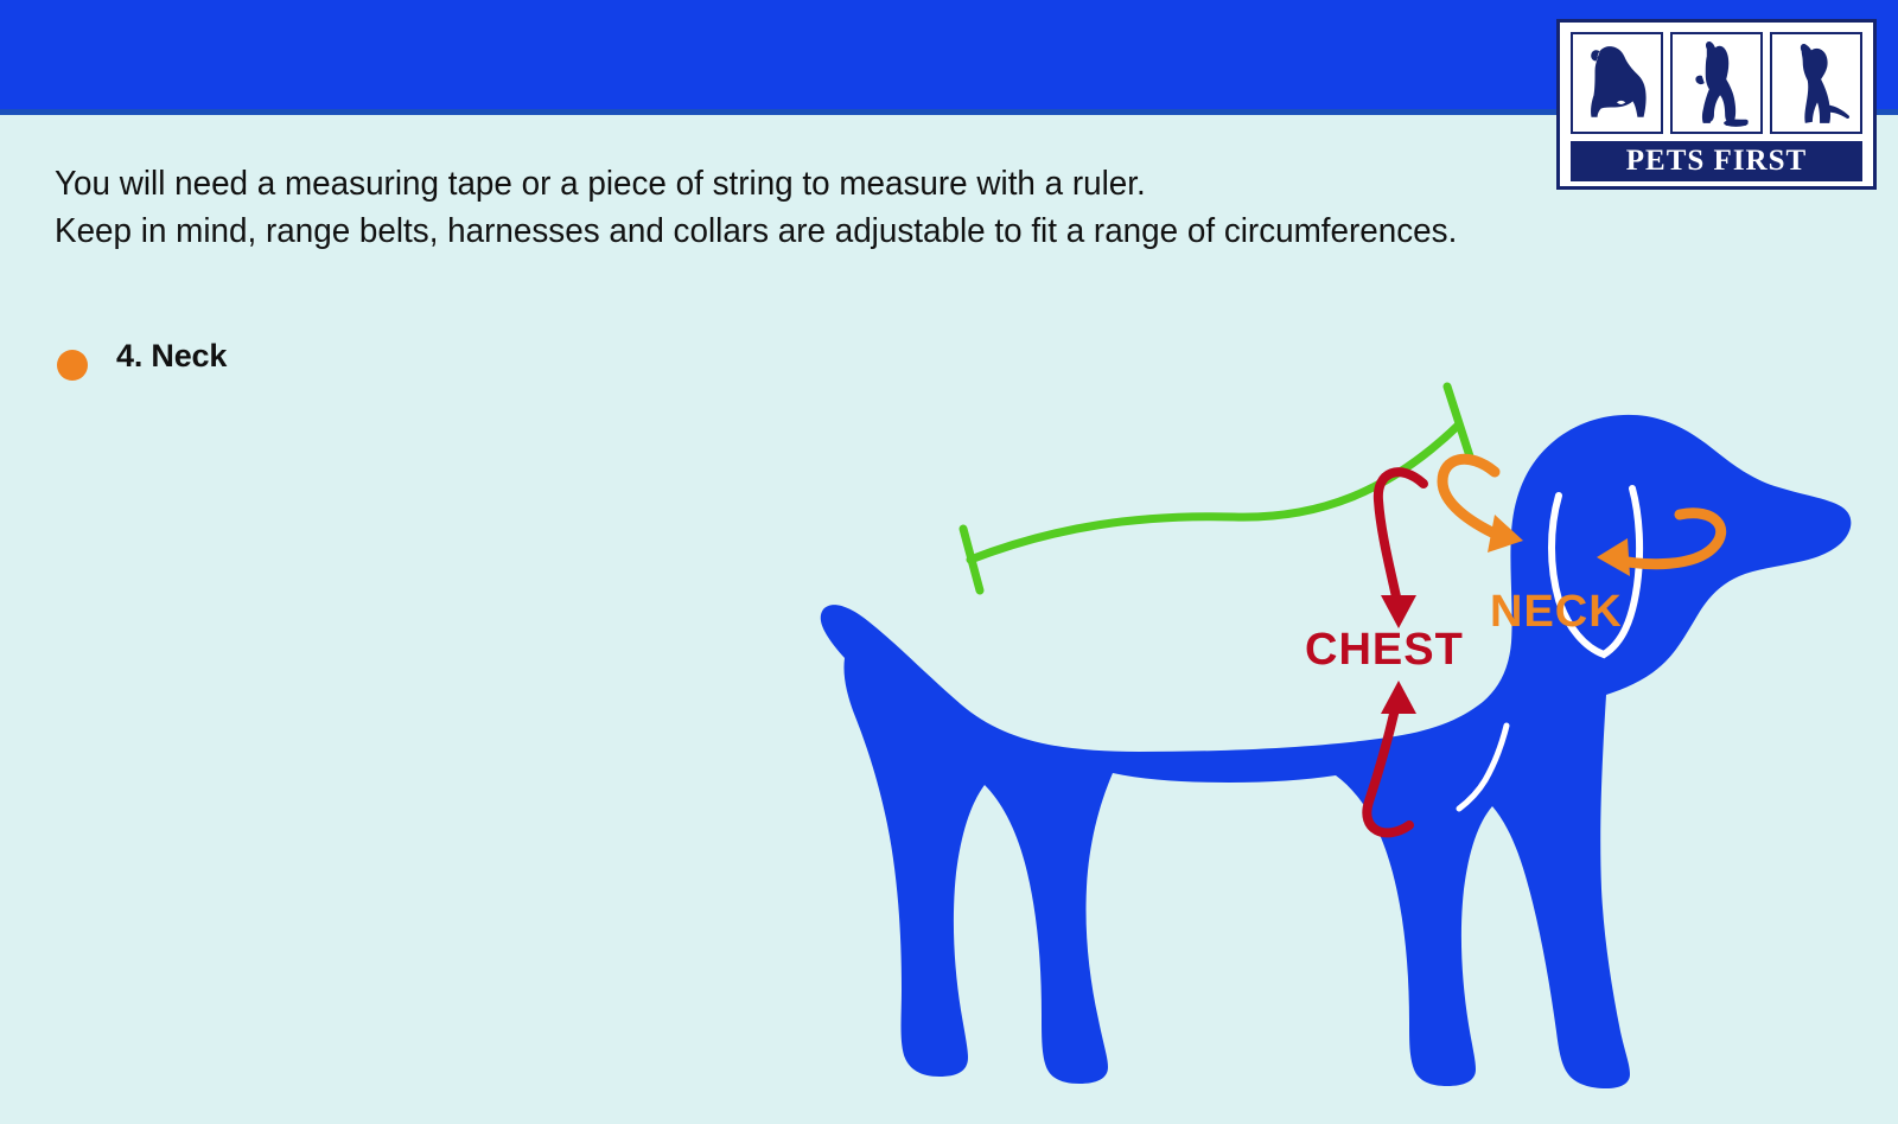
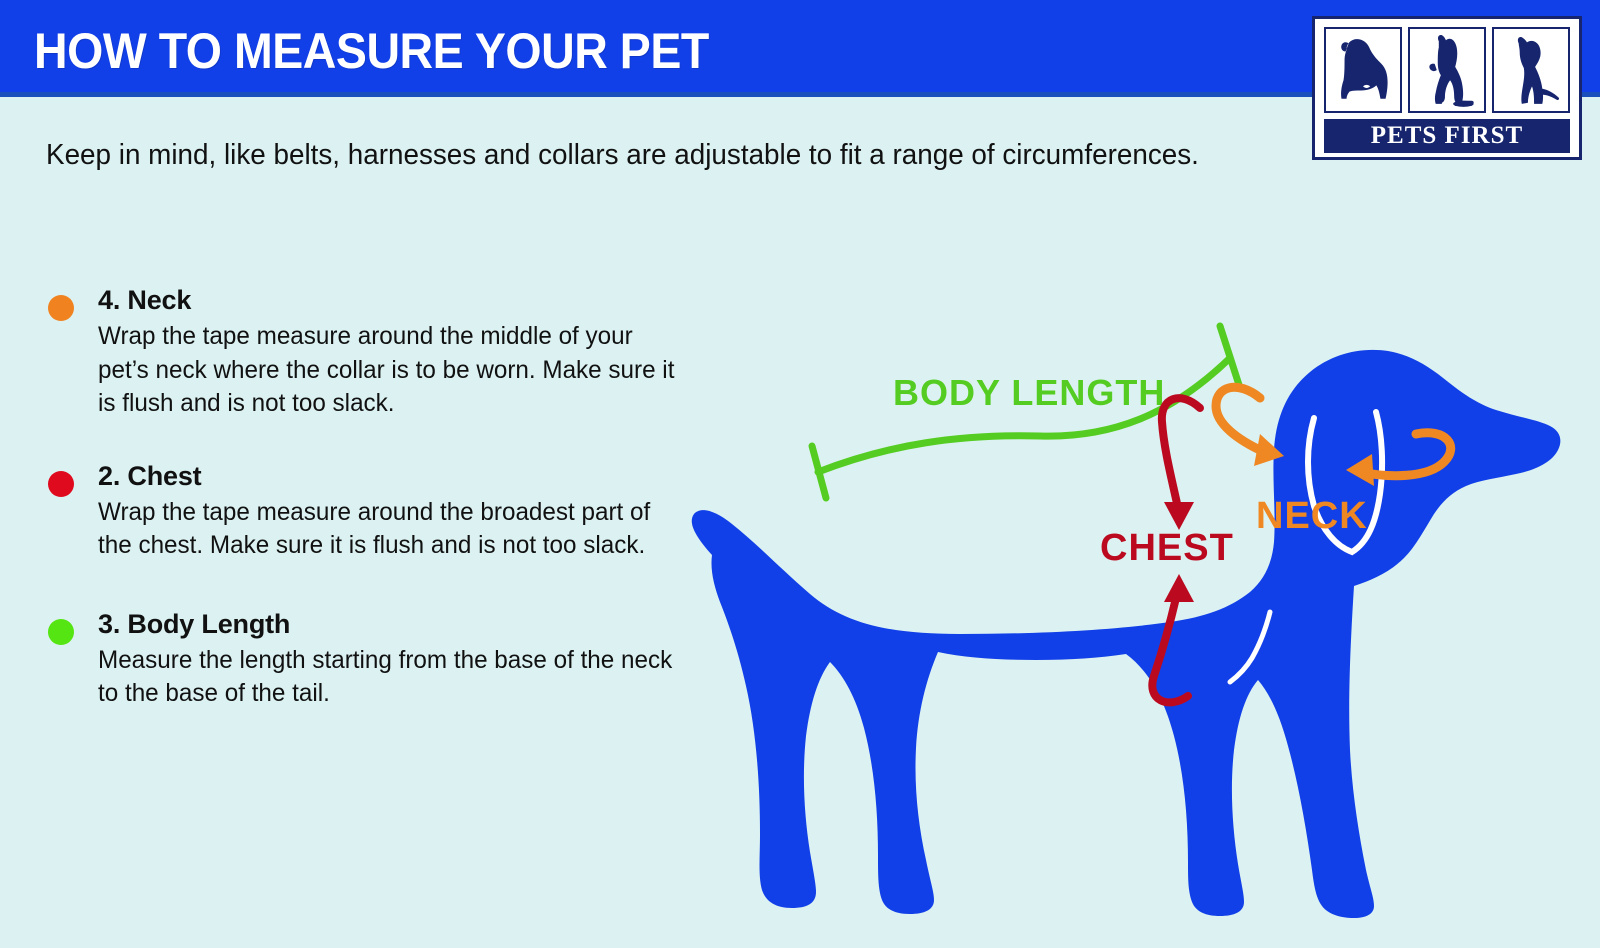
+ HOW TO MEASURE YOUR PET
  PETS FIRST
- You will need a measuring tape or a piece of string to measure with a ruler.
- Keep in mind, range belts, harnesses and collars are adjustable to fit a range of circumferences.
+ Keep in mind, like belts, harnesses and collars are adjustable to fit a range of circumferences.
  4. Neck
+ Wrap the tape measure around the middle of your pet’s neck where the collar is to be worn. Make sure it is flush and is not too slack.
+ 2. Chest
+ Wrap the tape measure around the broadest part of the chest. Make sure it is flush and is not too slack.
+ 3. Body Length
+ Measure the length starting from the base of the neck to the base of the tail.
+ BODY LENGTH
  NECK
  CHEST
